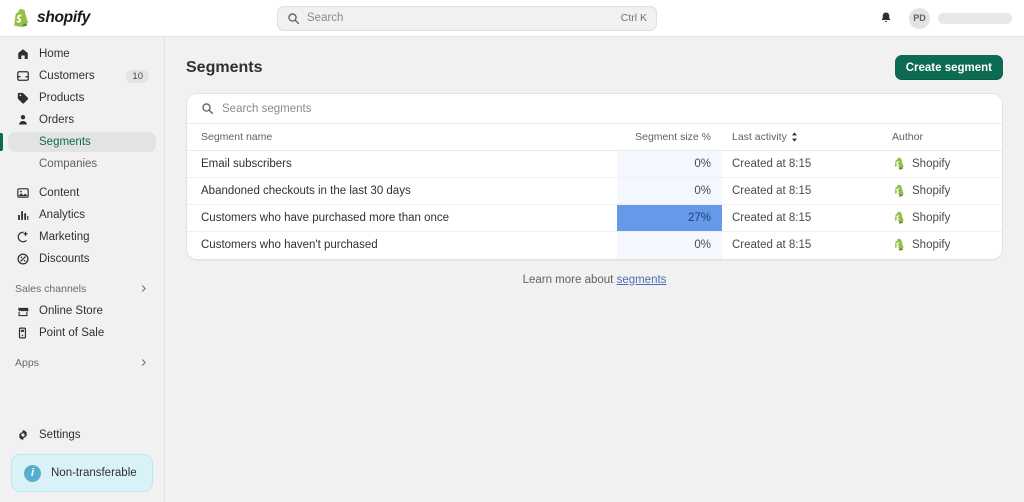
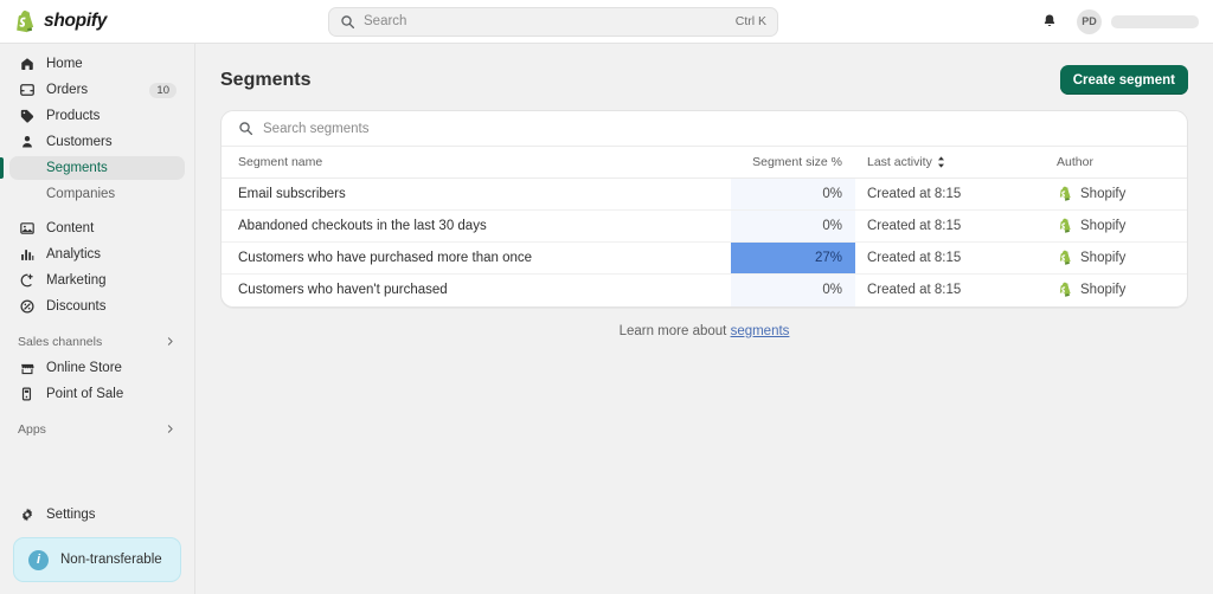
  shopify
  Search
  Ctrl K
  PD
  Home
- Customers
+ Orders
  10
  Products
- Orders
+ Customers
  Segments
  Companies
  Content
  Analytics
  Marketing
  Discounts
  Sales channels
  Online Store
  Point of Sale
  Apps
  Settings
  i
  Non-transferable
  Segments
  Create segment
  Search segments
  Segment name	Segment size %	Last activity	Author
  Email subscribers	0%	Created at 8:15	Shopify
  Abandoned checkouts in the last 30 days	0%	Created at 8:15	Shopify
  Customers who have purchased more than once	27%	Created at 8:15	Shopify
  Customers who haven't purchased	0%	Created at 8:15	Shopify
  Learn more about segments
